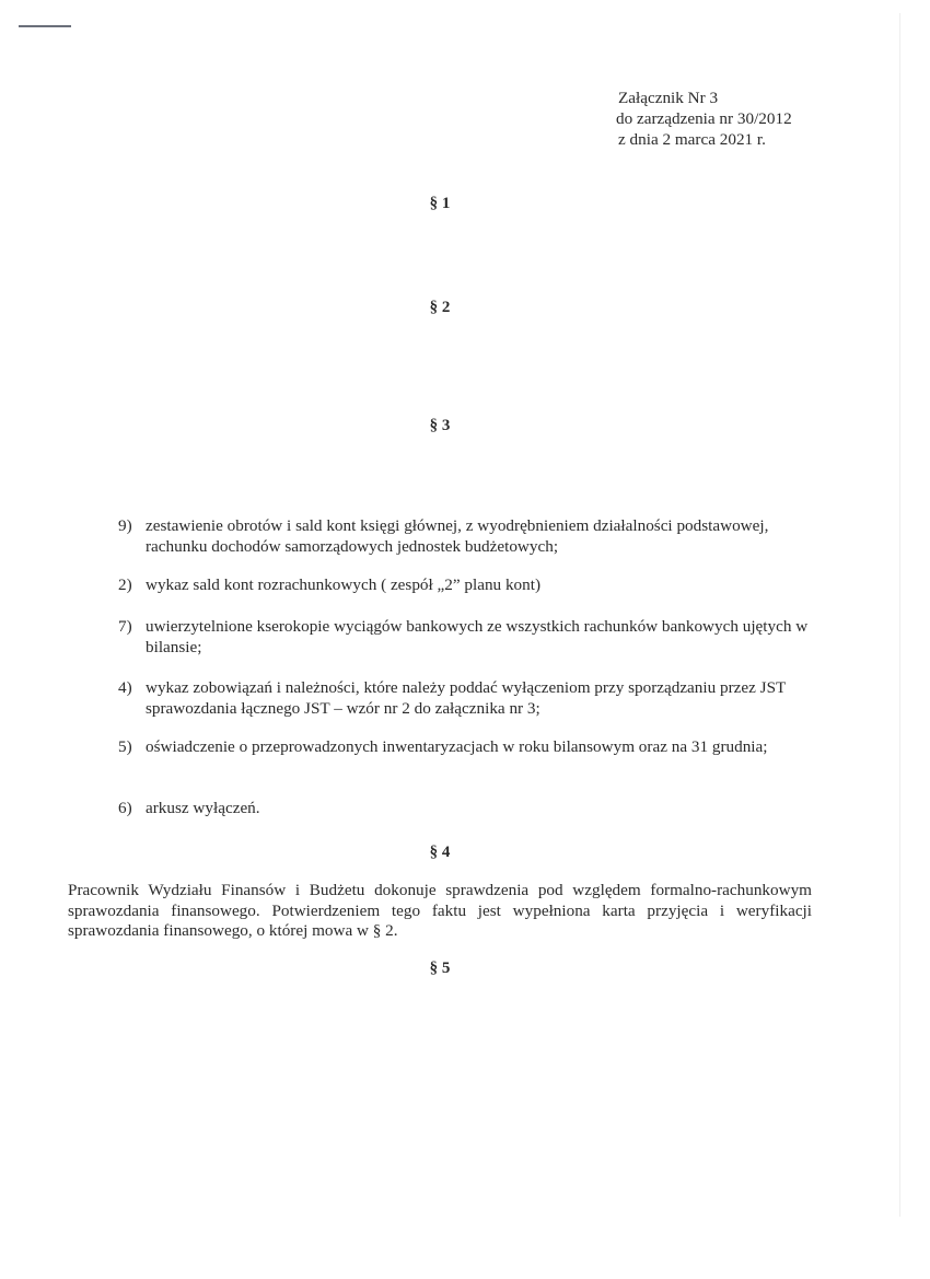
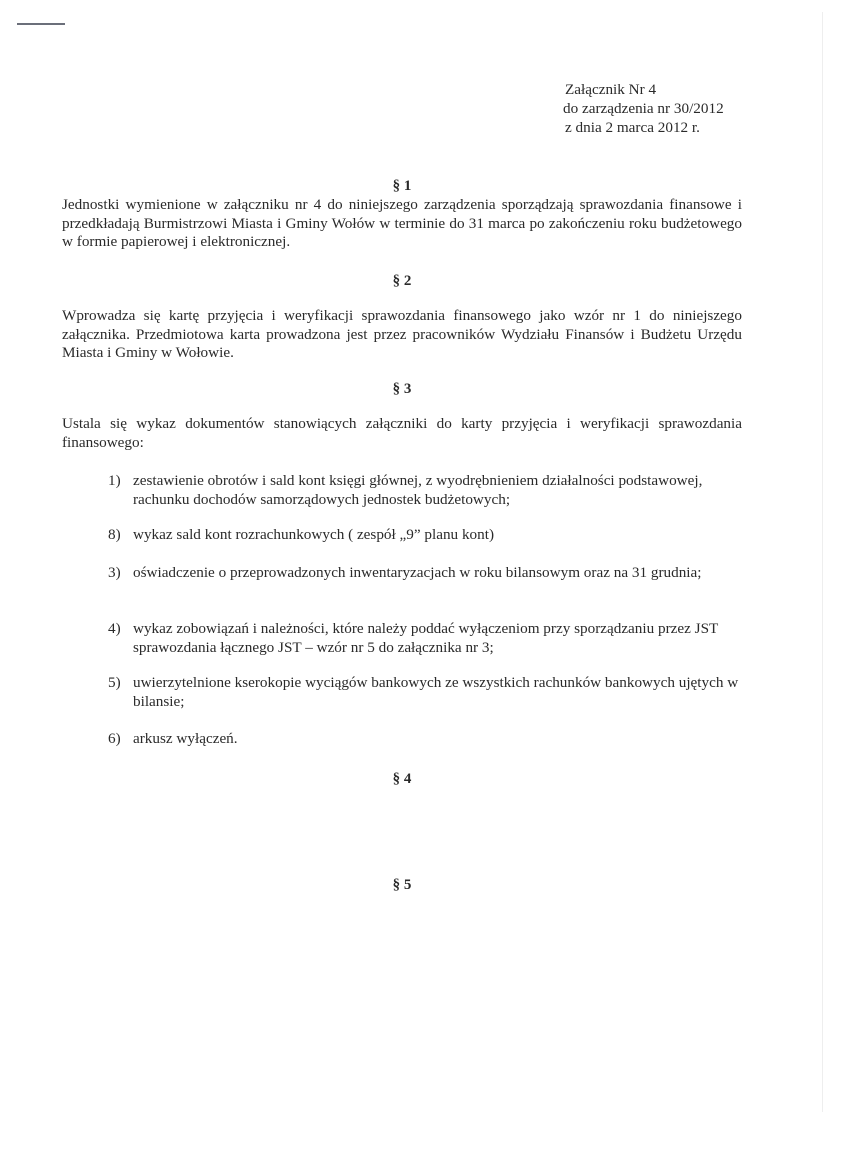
- Załącznik Nr 3
+ Załącznik Nr 4
  do zarządzenia nr 30/2012
- z dnia 2 marca 2021 r.
+ z dnia 2 marca 2012 r.
  § 1
+ Jednostki wymienione w załączniku nr 4 do niniejszego zarządzenia sporządzają sprawozdania finansowe i przedkładają Burmistrzowi Miasta i Gminy Wołów w terminie do 31 marca po zakończeniu roku budżetowego w formie papierowej i elektronicznej.
  § 2
+ Wprowadza się kartę przyjęcia i weryfikacji sprawozdania finansowego jako wzór nr 1 do niniejszego załącznika. Przedmiotowa karta prowadzona jest przez pracowników Wydziału Finansów i Budżetu Urzędu Miasta i Gminy w Wołowie.
  § 3
+ Ustala się wykaz dokumentów stanowiących załączniki do karty przyjęcia i weryfikacji sprawozdania finansowego:
- 9)
+ 1)
  zestawienie obrotów i sald kont księgi głównej, z wyodrębnieniem działalności podstawowej, rachunku dochodów samorządowych jednostek budżetowych;
- 2)
+ 8)
- wykaz sald kont rozrachunkowych ( zespół „2” planu kont)
+ wykaz sald kont rozrachunkowych ( zespół „9” planu kont)
- 7)
+ 3)
- uwierzytelnione kserokopie wyciągów bankowych ze wszystkich rachunków bankowych ujętych w bilansie;
+ oświadczenie o przeprowadzonych inwentaryzacjach w roku bilansowym oraz na 31 grudnia;
  4)
- wykaz zobowiązań i należności, które należy poddać wyłączeniom przy sporządzaniu przez JST sprawozdania łącznego JST – wzór nr 2 do załącznika nr 3;
+ wykaz zobowiązań i należności, które należy poddać wyłączeniom przy sporządzaniu przez JST sprawozdania łącznego JST – wzór nr 5 do załącznika nr 3;
  5)
- oświadczenie o przeprowadzonych inwentaryzacjach w roku bilansowym oraz na 31 grudnia;
+ uwierzytelnione kserokopie wyciągów bankowych ze wszystkich rachunków bankowych ujętych w bilansie;
  6)
  arkusz wyłączeń.
  § 4
- Pracownik Wydziału Finansów i Budżetu dokonuje sprawdzenia pod względem formalno-rachunkowym sprawozdania finansowego. Potwierdzeniem tego faktu jest wypełniona karta przyjęcia i weryfikacji sprawozdania finansowego, o której mowa w § 2.
  § 5
